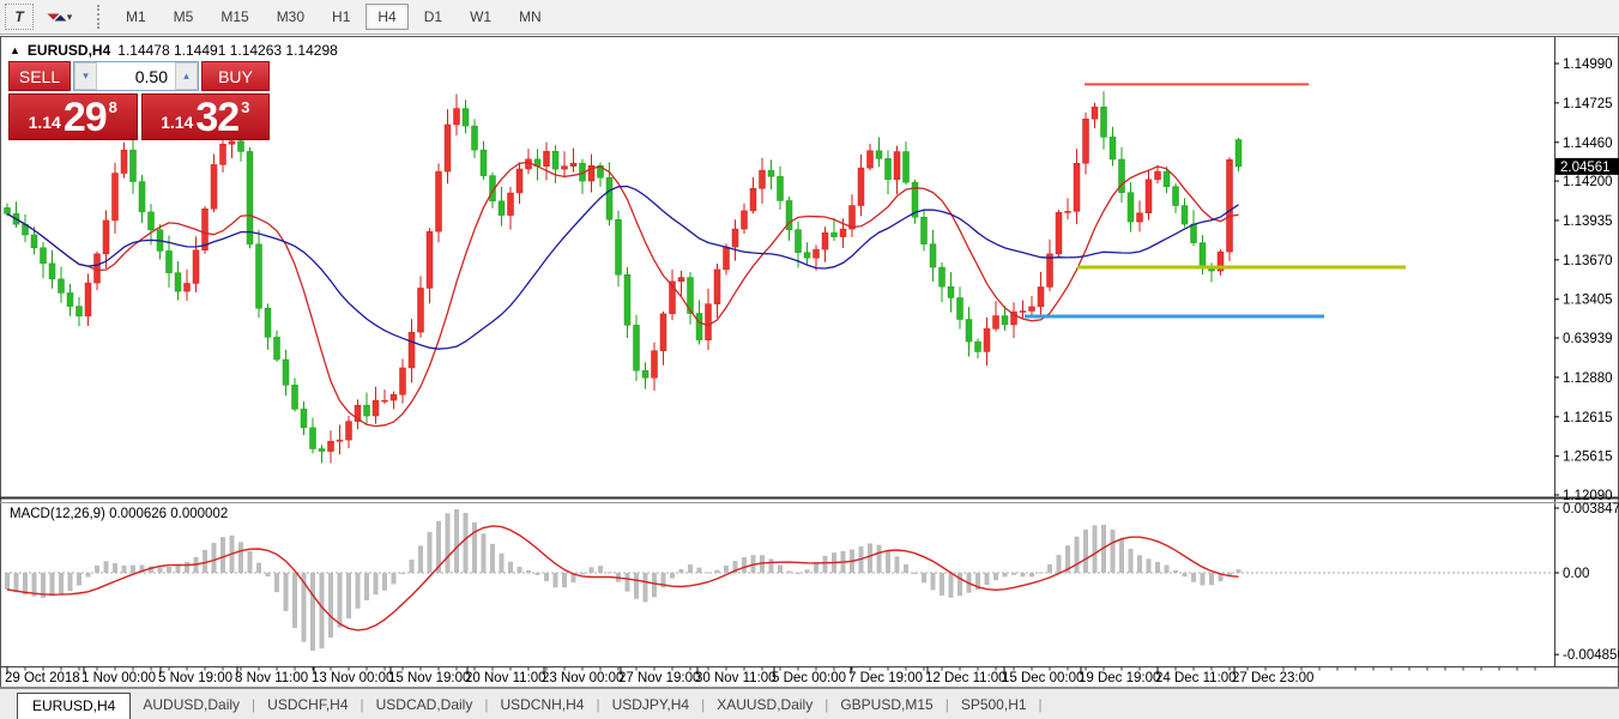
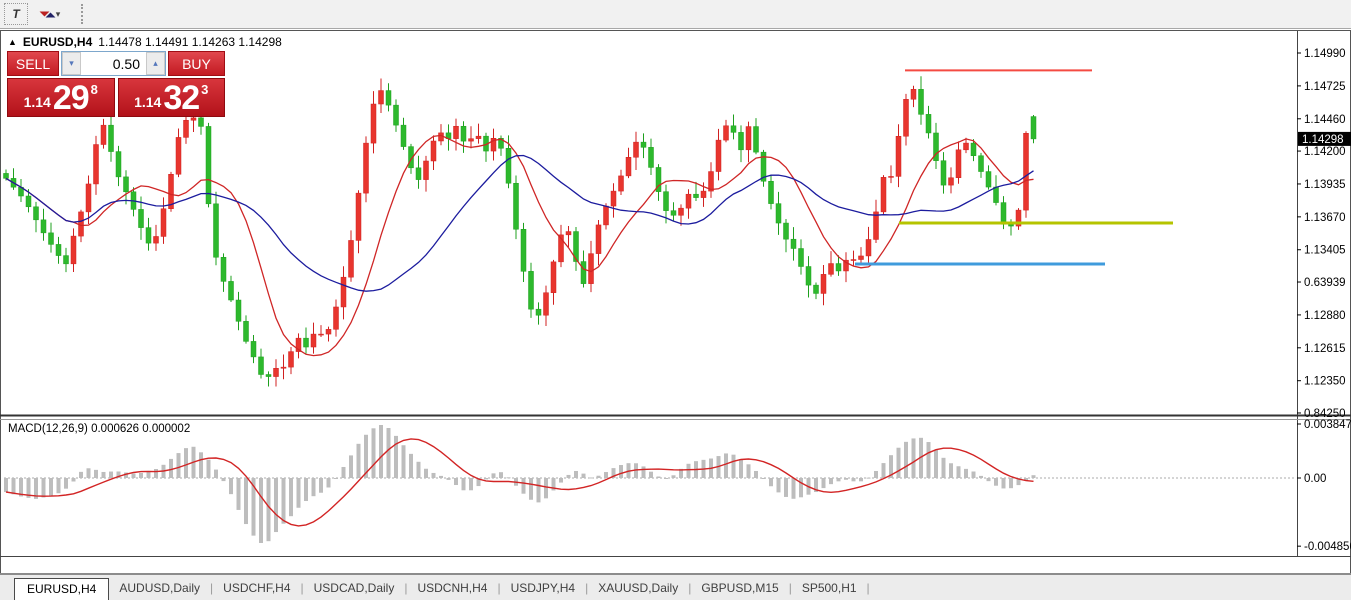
  1.14990
  1.14725
  1.14460
  1.14200
  1.13935
  1.13670
  1.13405
  0.63939
  1.12880
  1.12615
- 1.25615
+ 1.12350
- 1.12090
+ 0.84250
- 2.04561
+ 1.14298
  0.003847
  0.00
  -0.00485
- 29 Oct 2018
- 1 Nov 00:00
- 5 Nov 19:00
- 8 Nov 11:00
- 13 Nov 00:00
- 15 Nov 19:00
- 20 Nov 11:00
- 23 Nov 00:00
- 27 Nov 19:00
- 30 Nov 11:00
- 5 Dec 00:00
- 7 Dec 19:00
- 12 Dec 11:00
- 15 Dec 00:00
- 19 Dec 19:00
- 24 Dec 11:00
- 27 Dec 23:00
  T
  ▾
- M1
- M5
- M15
- M30
- H1
- H4
- D1
- W1
- MN
  ▲
  EURUSD,H4
  1.14478 1.14491 1.14263 1.14298
  SELL
  ▾
  0.50
  ▴
  BUY
  1.14
  29
  8
  1.14
  32
  3
  MACD(12,26,9) 0.000626 0.000002
  EURUSD,H4
  AUDUSD,Daily
  |
  USDCHF,H4
  |
  USDCAD,Daily
  |
  USDCNH,H4
  |
  USDJPY,H4
  |
  XAUUSD,Daily
  |
  GBPUSD,M15
  |
  SP500,H1
  |
